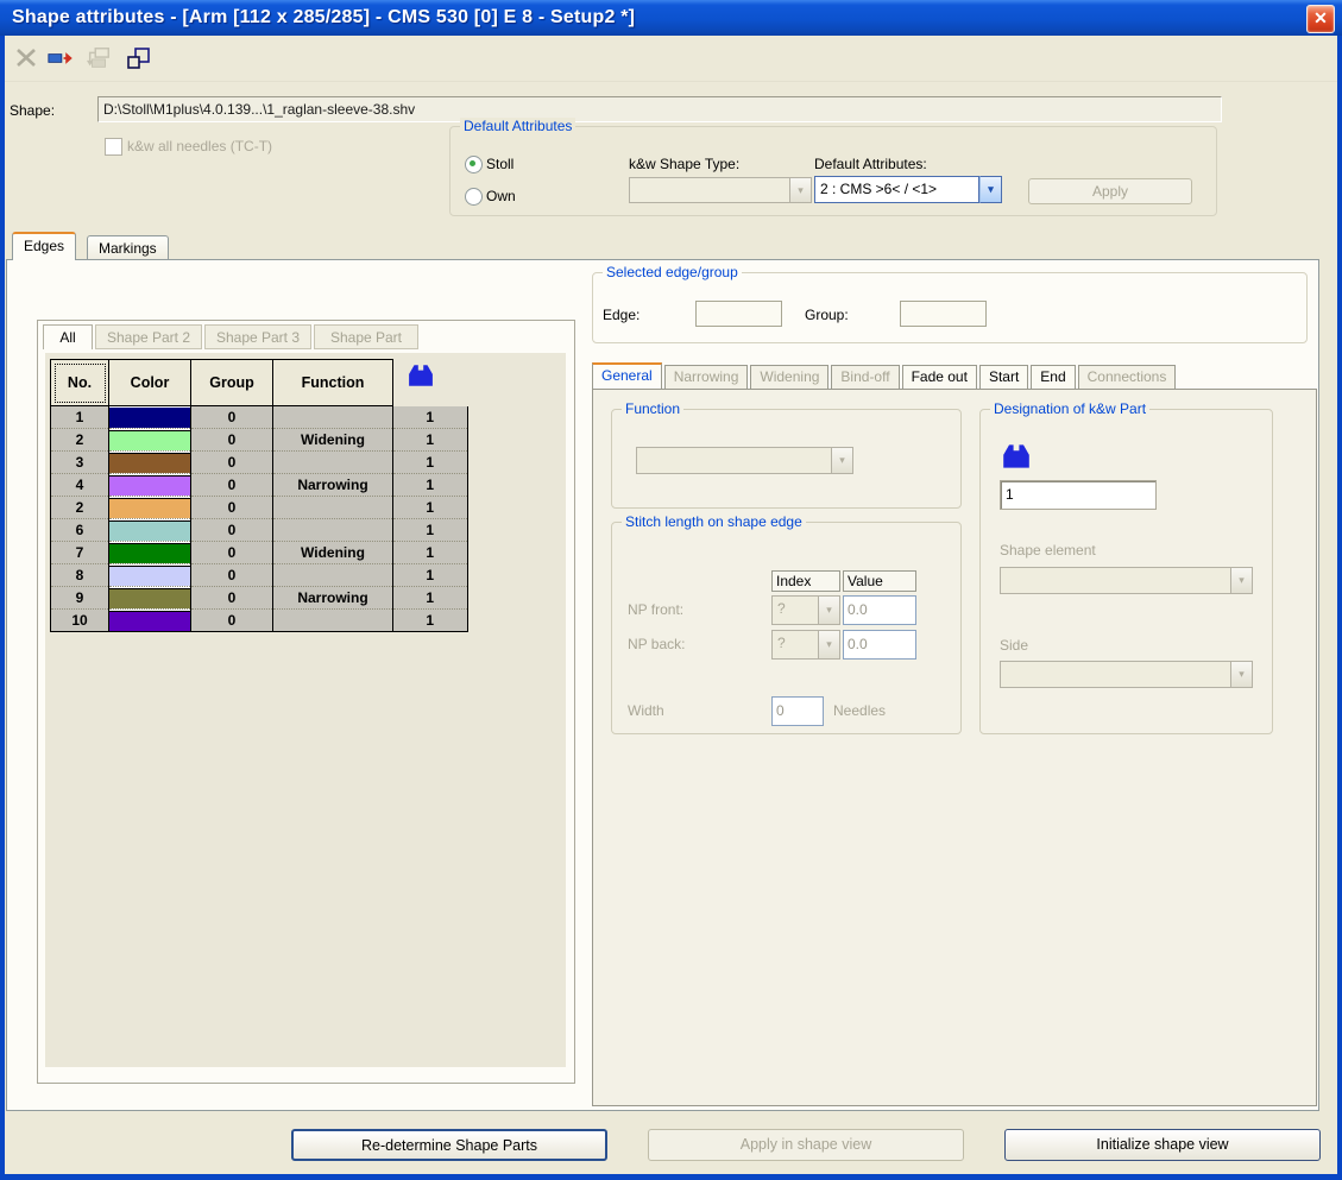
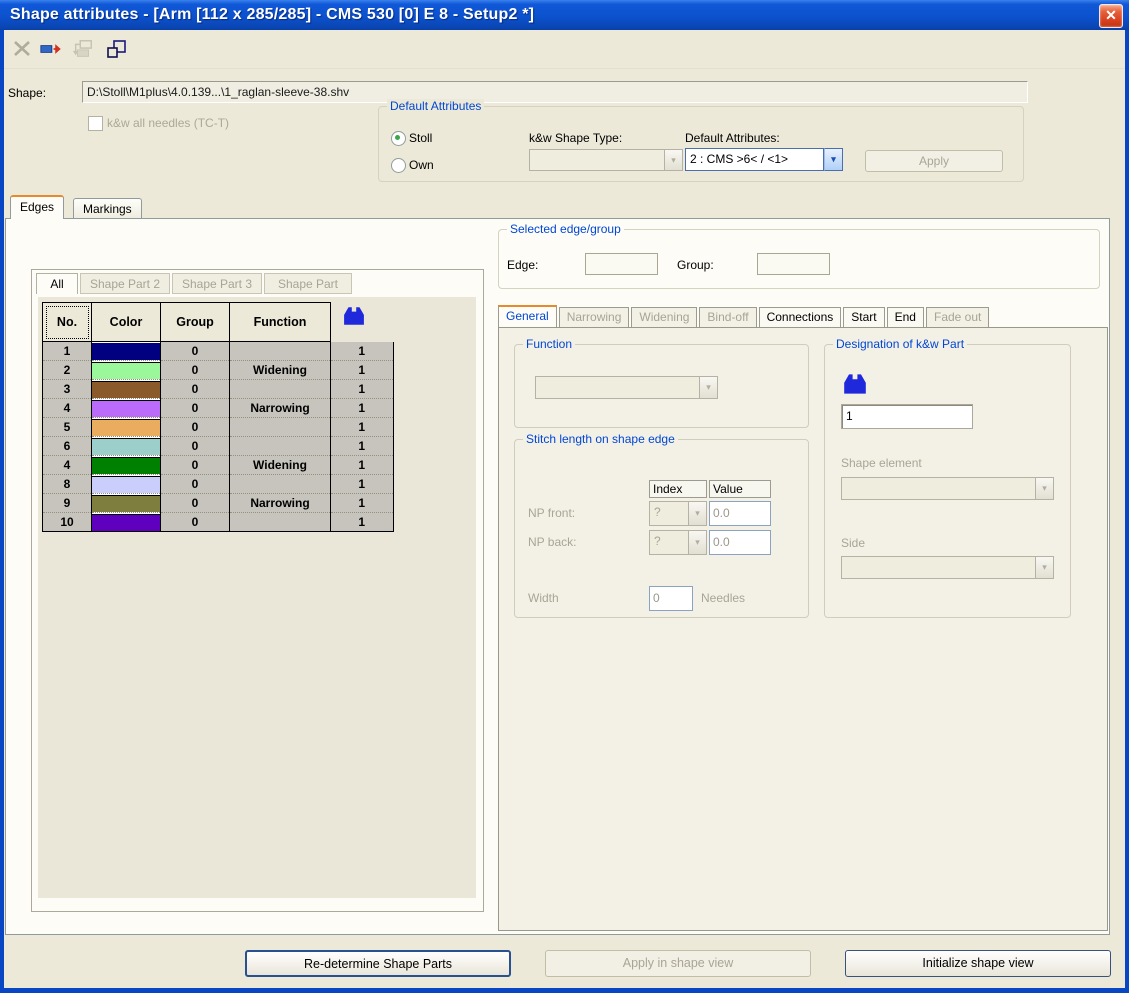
  Shape attributes - [Arm [112 x 285/285] - CMS 530 [0] E 8 - Setup2 *]
  ✕
  Shape:
  D:\Stoll\M1plus\4.0.139...\1_raglan-sleeve-38.shv
  k&w all needles (TC-T)
  Default Attributes
  Stoll
  Own
  k&w Shape Type:
  ▾
  Default Attributes:
  2 : CMS >6< / <1>
  ▾
  Apply
  Edges
  Markings
  All
  Shape Part 2
  Shape Part 3
  Shape Part
  No.	Color	Group	Function
  1		0		1
  2		0	Widening	1
  3		0		1
  4		0	Narrowing	1
- 2		0		1
+ 5		0		1
  6		0		1
- 7		0	Widening	1
+ 4		0	Widening	1
  8		0		1
  9		0	Narrowing	1
  10		0		1
  Selected edge/group
  Edge:
  Group:
  General
  Narrowing
  Widening
  Bind-off
- Fade out
+ Connections
  Start
  End
- Connections
+ Fade out
  Function
  ▾
  Stitch length on shape edge
  Index
  Value
  NP front:
  ?
  ▾
  0.0
  NP back:
  ?
  ▾
  0.0
  Width
  0
  Needles
  Designation of k&w Part
  1
  Shape element
  ▾
  Side
  ▾
  Re-determine Shape Parts
  Apply in shape view
  Initialize shape view
